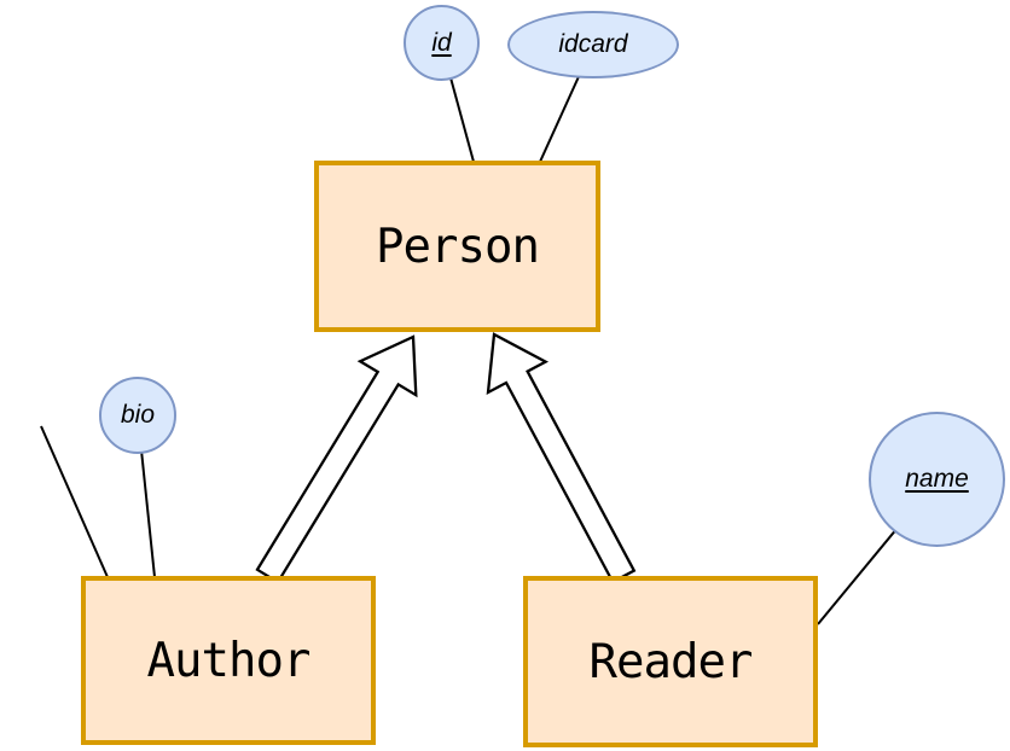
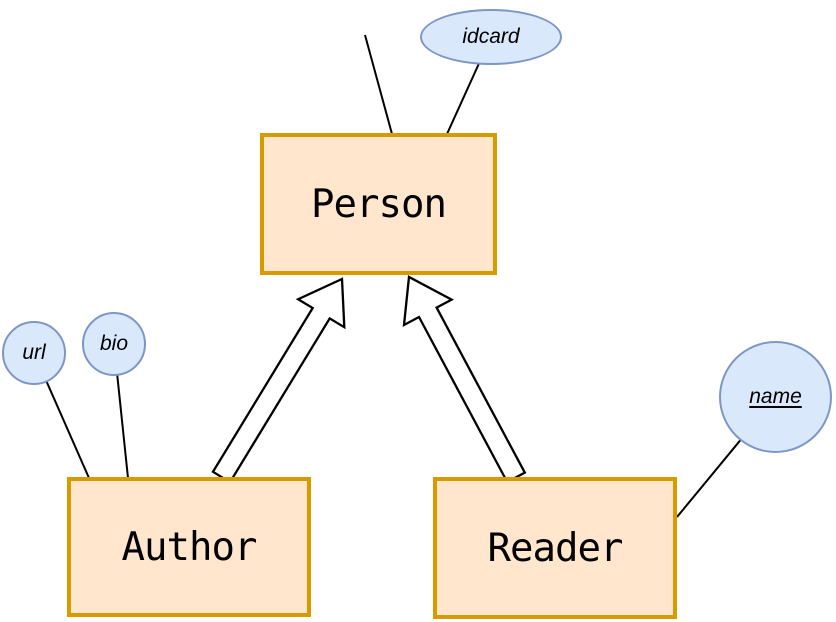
  Person
  Author
  Reader
- id
  idcard
+ url
  bio
  name
